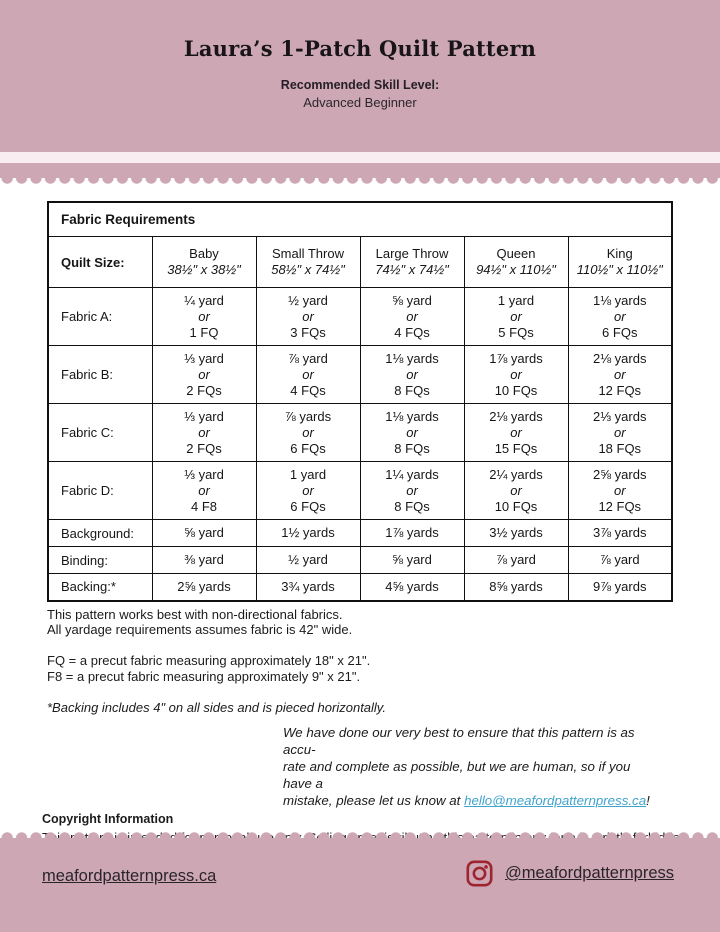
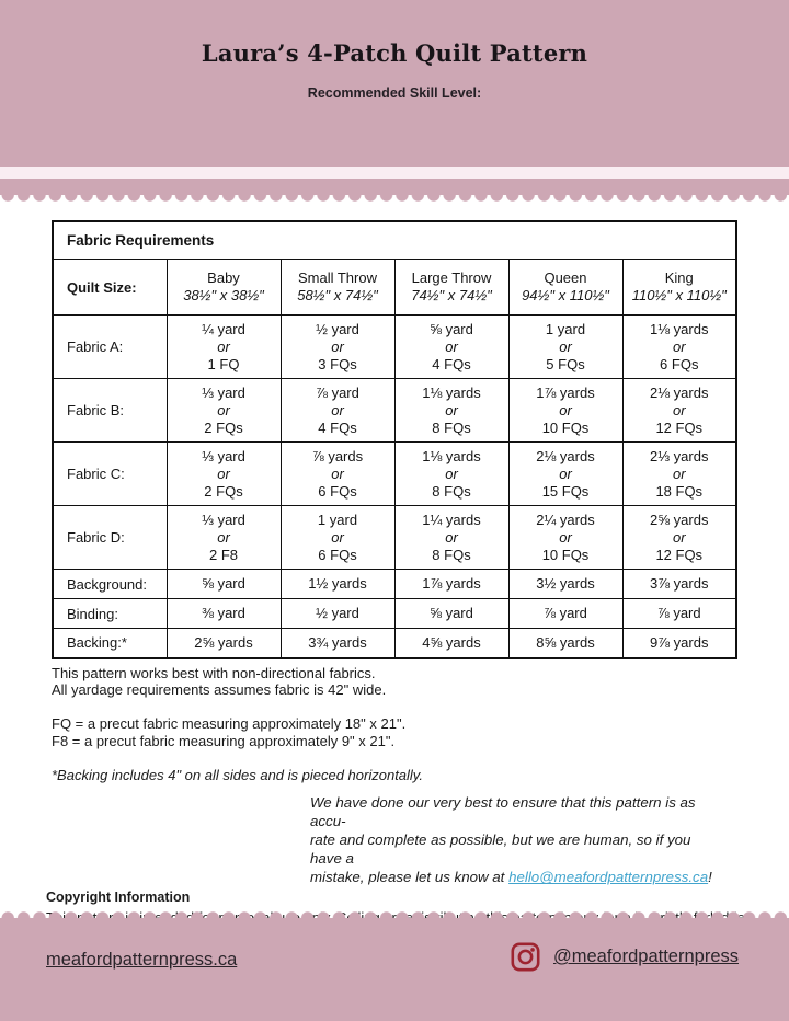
- Laura’s 1-Patch Quilt Pattern
+ Laura’s 4-Patch Quilt Pattern
  Recommended Skill Level:
- Advanced Beginner
  Fabric Requirements
  Quilt Size:	Baby38½" x 38½"	Small Throw58½" x 74½"	Large Throw74½" x 74½"	Queen94½" x 110½"	King110½" x 110½"
  Fabric A:	¼ yardor1 FQ	½ yardor3 FQs	⅝ yardor4 FQs	1 yardor5 FQs	1⅛ yardsor6 FQs
  Fabric B:	⅓ yardor2 FQs	⅞ yardor4 FQs	1⅛ yardsor8 FQs	1⅞ yardsor10 FQs	2⅛ yardsor12 FQs
  Fabric C:	⅓ yardor2 FQs	⅞ yardsor6 FQs	1⅛ yardsor8 FQs	2⅛ yardsor15 FQs	2⅓ yardsor18 FQs
- Fabric D:	⅓ yardor4 F8	1 yardor6 FQs	1¼ yardsor8 FQs	2¼ yardsor10 FQs	2⅝ yardsor12 FQs
+ Fabric D:	⅓ yardor2 F8	1 yardor6 FQs	1¼ yardsor8 FQs	2¼ yardsor10 FQs	2⅝ yardsor12 FQs
  Background:	⅝ yard	1½ yards	1⅞ yards	3½ yards	3⅞ yards
  Binding:	⅜ yard	½ yard	⅝ yard	⅞ yard	⅞ yard
  Backing:*	2⅝ yards	3¾ yards	4⅝ yards	8⅝ yards	9⅞ yards
  This pattern works best with non-directional fabrics.
  All yardage requirements assumes fabric is 42" wide.
  FQ = a precut fabric measuring approximately 18" x 21".
  F8 = a precut fabric measuring approximately 9" x 21".
  *Backing includes 4" on all sides and is pieced horizontally.
  We have done our very best to ensure that this pattern is as accu-
  rate and complete as possible, but we are human, so if you have a
  mistake, please let us know at hello@meafordpatternpress.ca!
  Copyright Information
  meafordpatternpress.ca
  @meafordpatternpress
